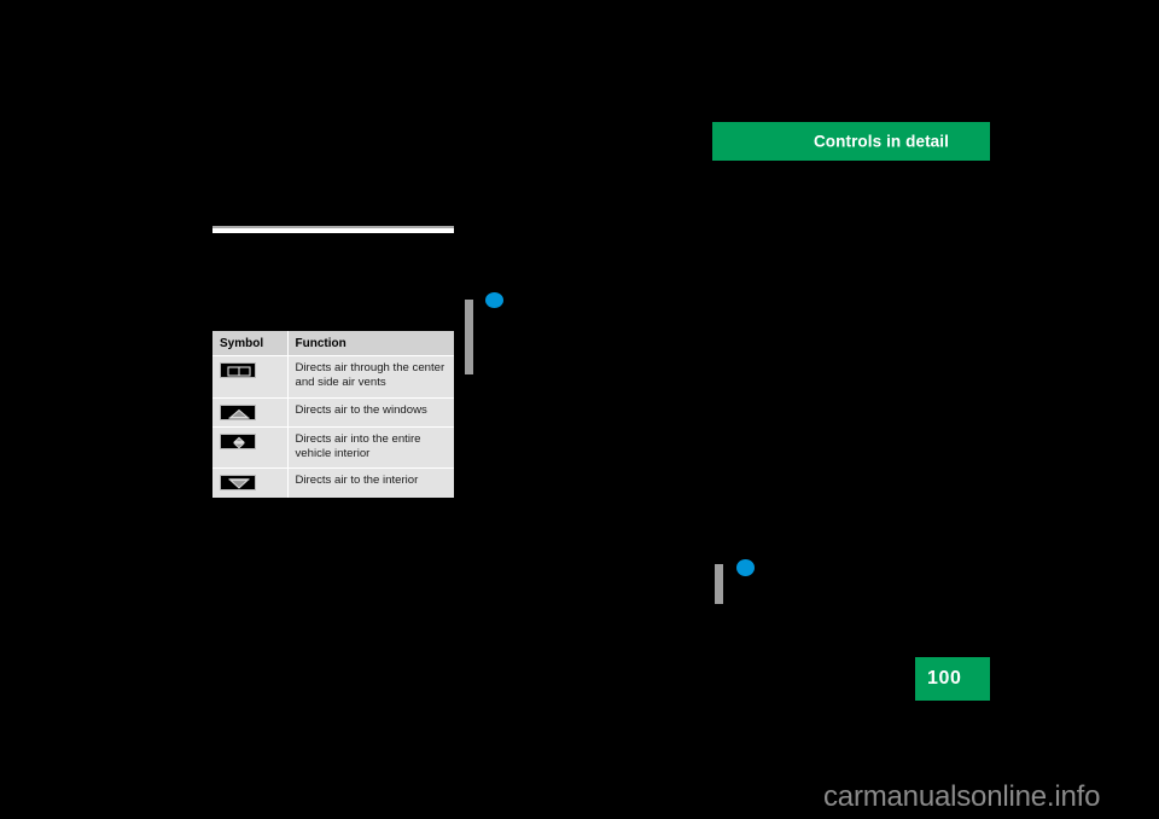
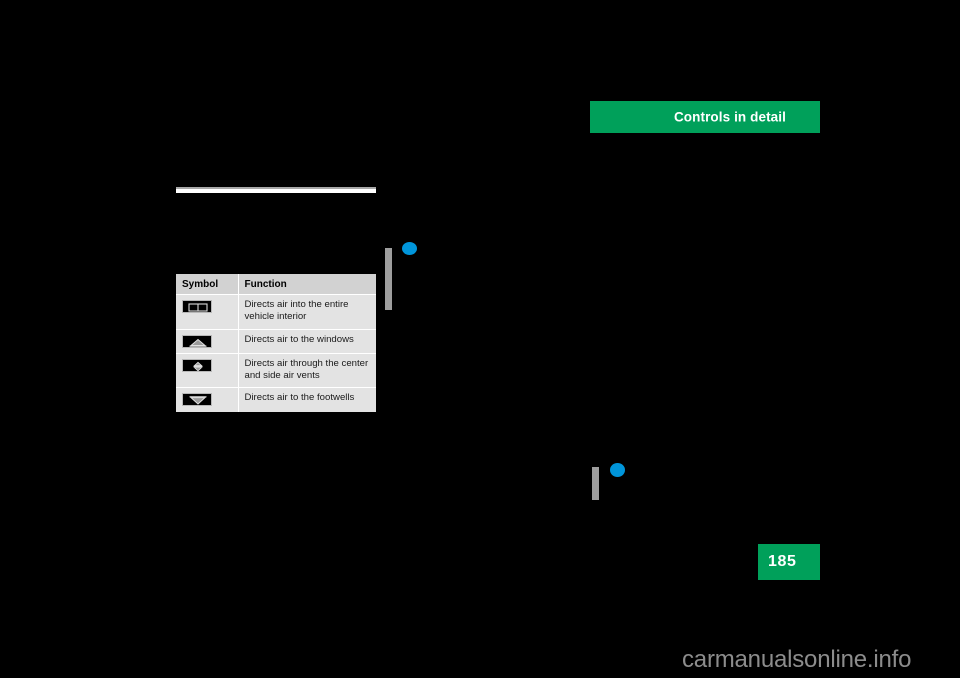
  Controls in detail
  Symbol	Function
- 	Directs air through the center and side air vents
+ 	Directs air into the entire vehicle interior
  	Directs air to the windows
- 	Directs air into the entire vehicle interior
+ 	Directs air through the center and side air vents
- 	Directs air to the interior
+ 	Directs air to the footwells
- 100
+ 185
  carmanualsonline.info
